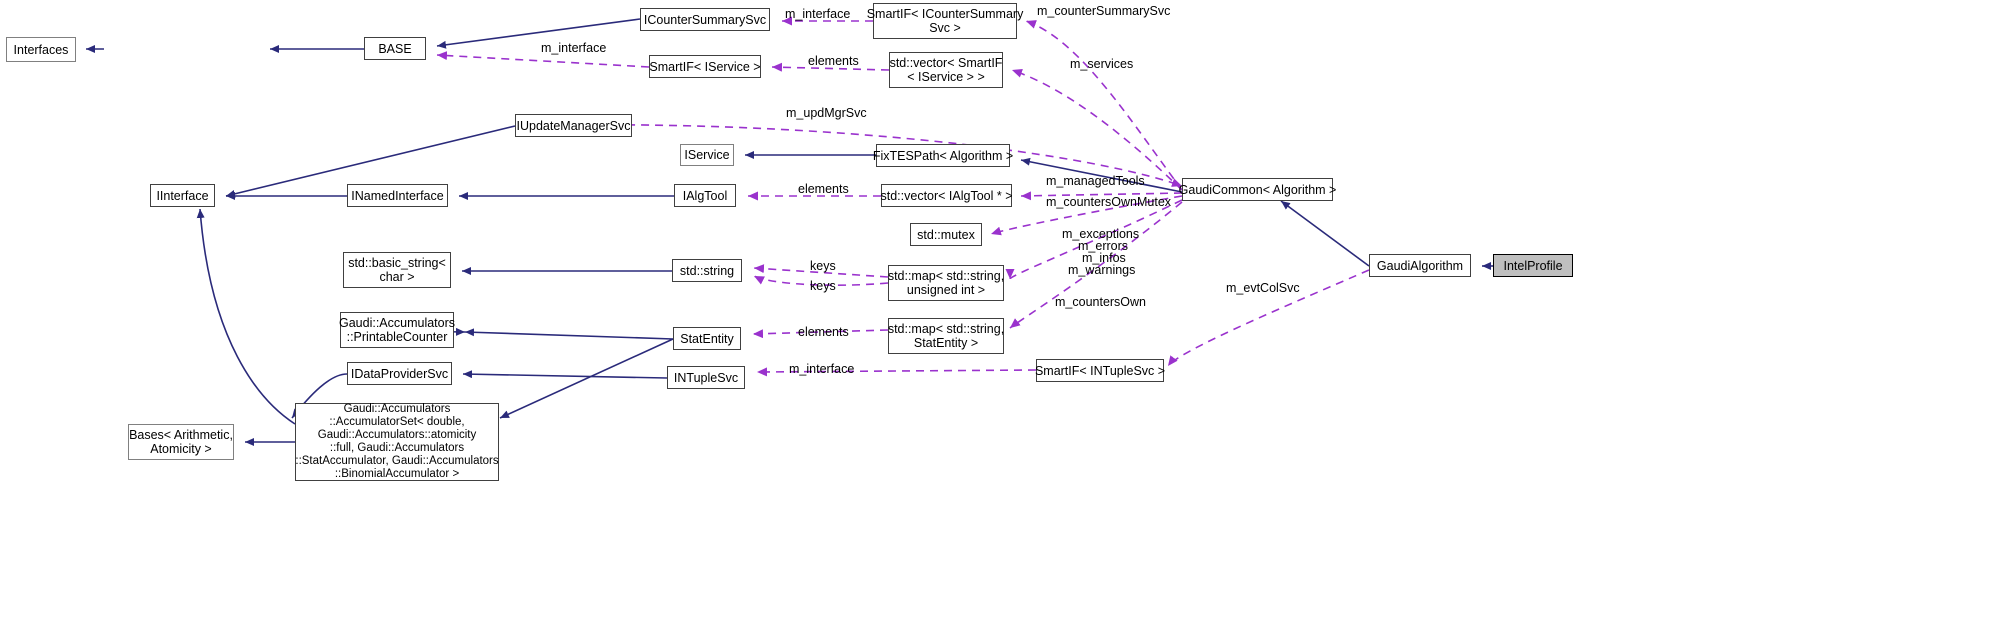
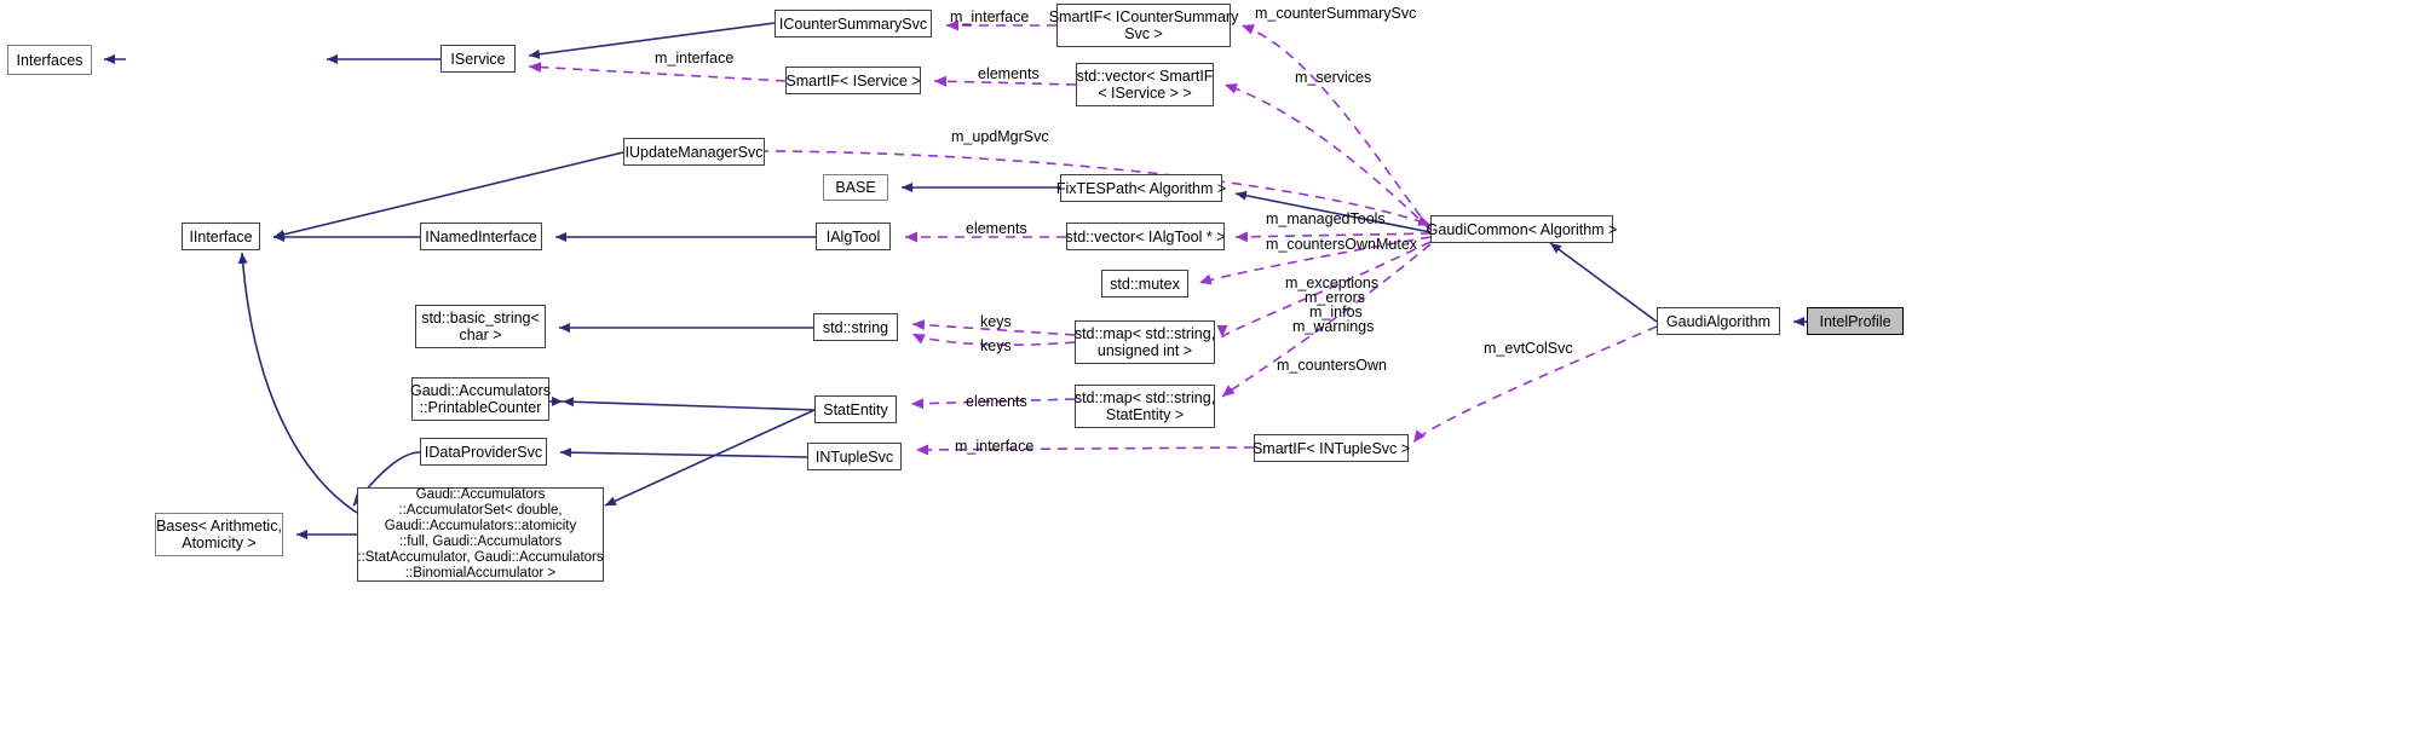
  Interfaces
- BASE
+ IService
  ICounterSummarySvc
  SmartIF< ICounterSummary
  Svc >
  SmartIF< IService >
  std::vector< SmartIF
  < IService > >
  IUpdateManagerSvc
- IService
+ BASE
  FixTESPath< Algorithm >
  IInterface
  INamedInterface
  IAlgTool
  std::vector< IAlgTool * >
  GaudiCommon< Algorithm >
  std::mutex
  std::basic_string<
  char >
  std::string
  std::map< std::string,
  unsigned int >
  Gaudi::Accumulators
  ::PrintableCounter
  StatEntity
  std::map< std::string,
  StatEntity >
  IDataProviderSvc
  INTupleSvc
  SmartIF< INTupleSvc >
  GaudiAlgorithm
  IntelProfile
  Bases< Arithmetic,
  Atomicity >
  Gaudi::Accumulators
  ::AccumulatorSet< double,
  Gaudi::Accumulators::atomicity
  ::full, Gaudi::Accumulators
  ::StatAccumulator, Gaudi::Accumulators
  ::BinomialAccumulator >
  m_interface
  m_counterSummarySvc
  m_interface
  elements
  m_services
  m_updMgrSvc
  elements
  m_managedTools
  m_countersOwnMutex
  m_exceptions
  m_errors
  m_infos
  m_warnings
  keys
  keys
  m_countersOwn
  elements
  m_evtColSvc
  m_interface
